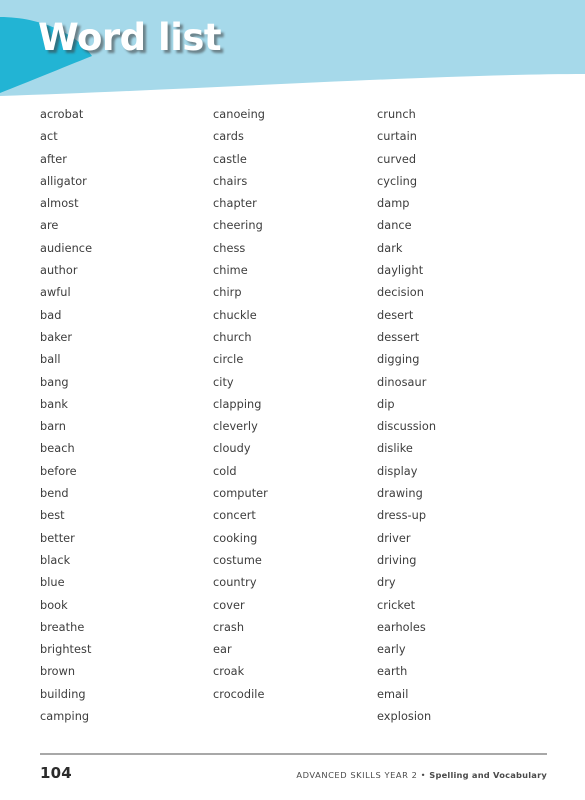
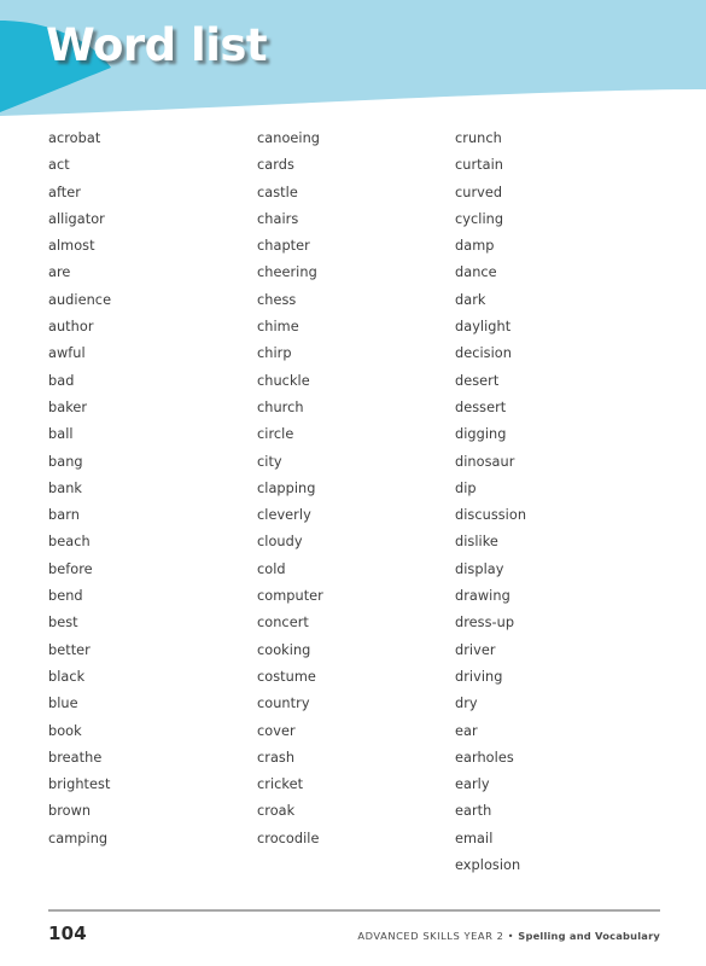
  Word list
  acrobat
  act
  after
  alligator
  almost
  are
  audience
  author
  awful
  bad
  baker
  ball
  bang
  bank
  barn
  beach
  before
  bend
  best
  better
  black
  blue
  book
  breathe
  brightest
  brown
- building
  camping
  canoeing
  cards
  castle
  chairs
  chapter
  cheering
  chess
  chime
  chirp
  chuckle
  church
  circle
  city
  clapping
  cleverly
  cloudy
  cold
  computer
  concert
  cooking
  costume
  country
  cover
  crash
- ear
+ cricket
  croak
  crocodile
  crunch
  curtain
  curved
  cycling
  damp
  dance
  dark
  daylight
  decision
  desert
  dessert
  digging
  dinosaur
  dip
  discussion
  dislike
  display
  drawing
  dress-up
  driver
  driving
  dry
- cricket
+ ear
  earholes
  early
  earth
  email
  explosion
  104
  ADVANCED SKILLS YEAR 2 • Spelling and Vocabulary
